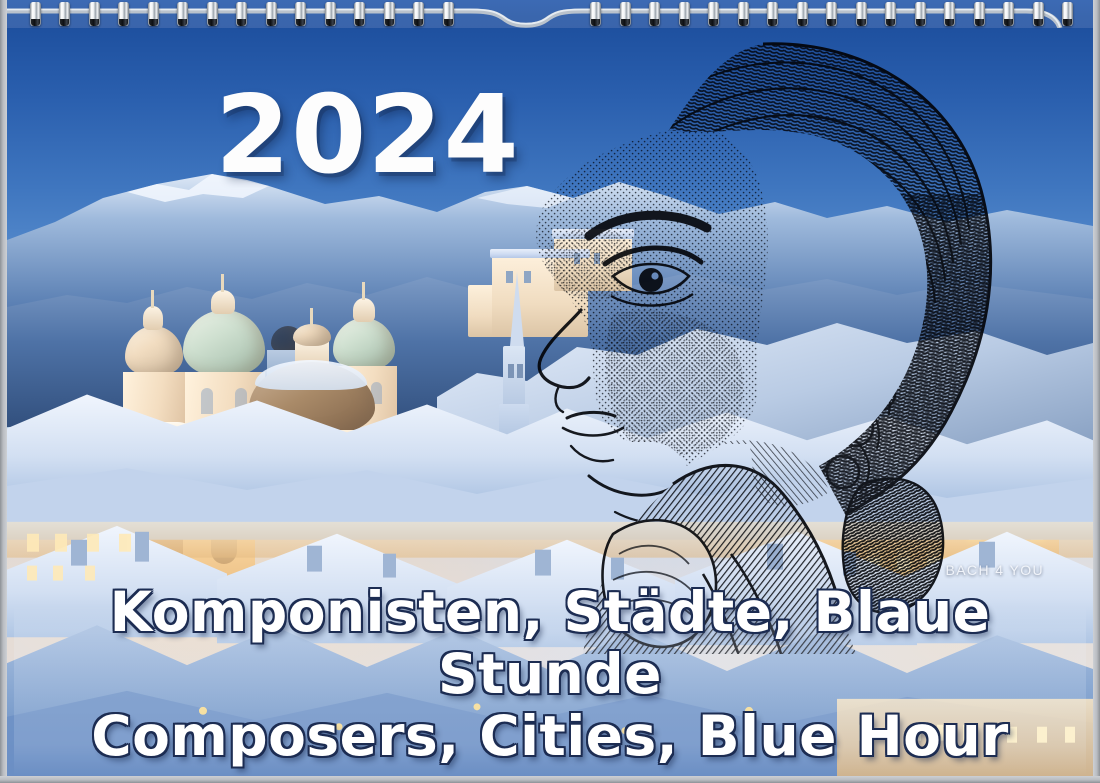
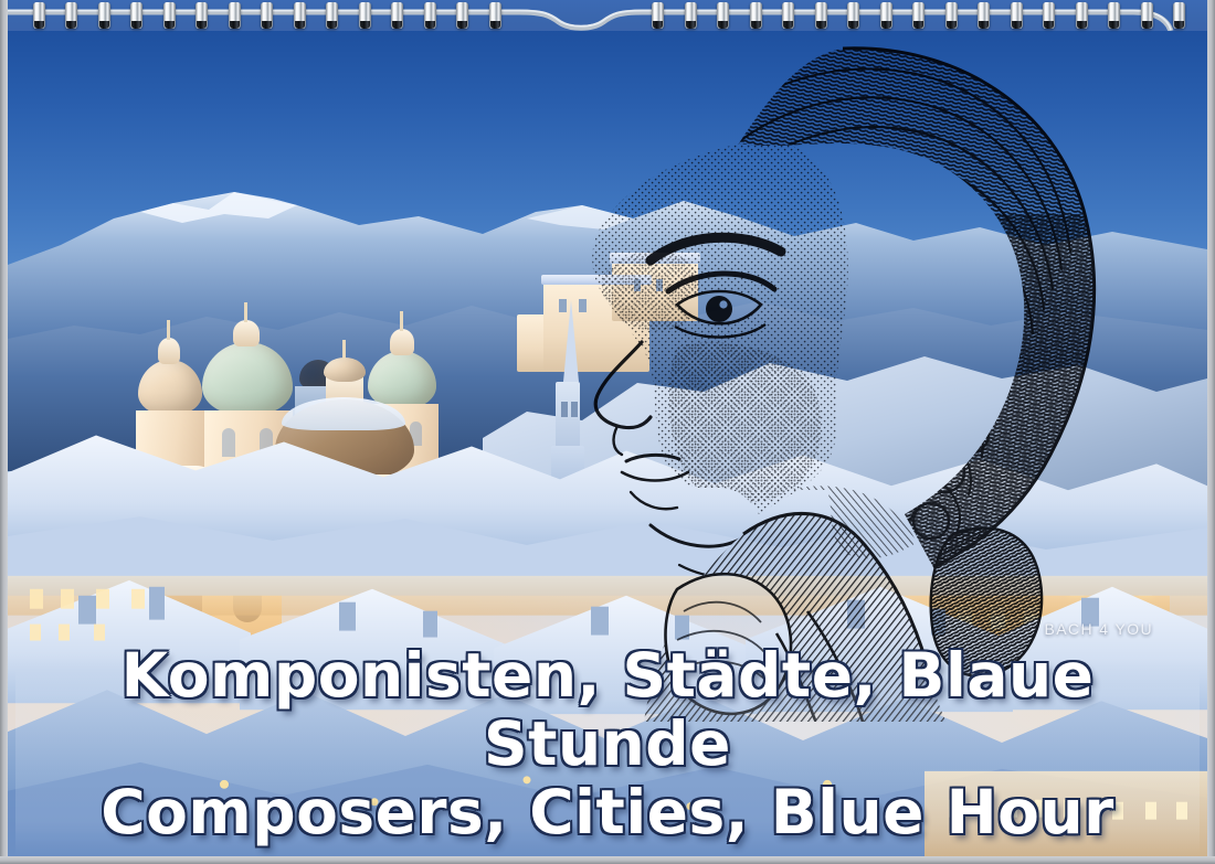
- 2024
  BACH 4 YOU
  Komponisten, Städte, Blaue Stunde
  Composers, Cities, Blue Hour
